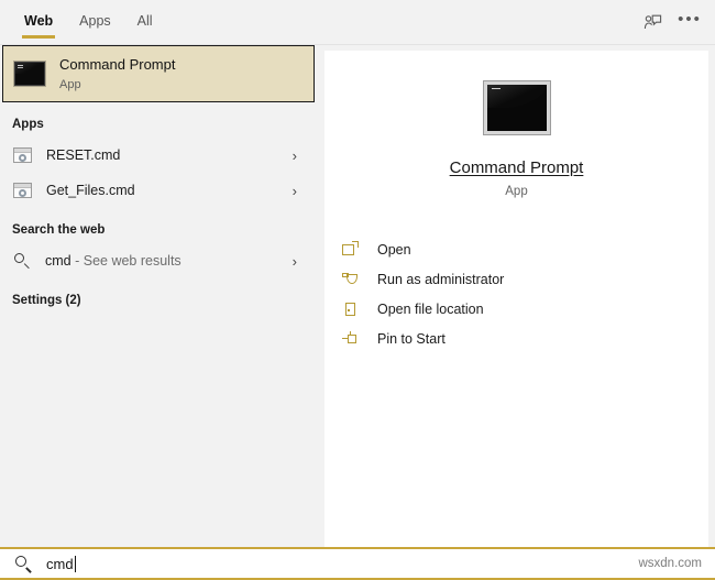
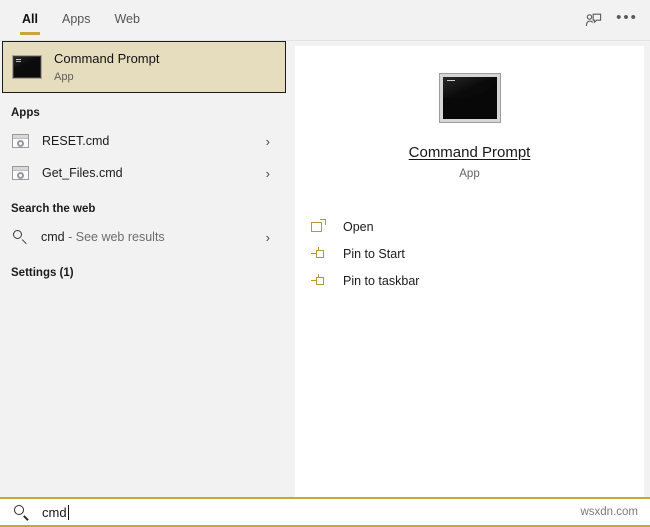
- Web
+ All
  Apps
- All
+ Web
  •••
  Command Prompt
  App
  Apps
  RESET.cmd
  ›
  Get_Files.cmd
  ›
  Search the web
  cmd - See web results
  ›
- Settings (2)
+ Settings (1)
  Command Prompt
  App
  Open
- Run as administrator
- Open file location
  Pin to Start
+ Pin to taskbar
  cmd
  wsxdn.com
